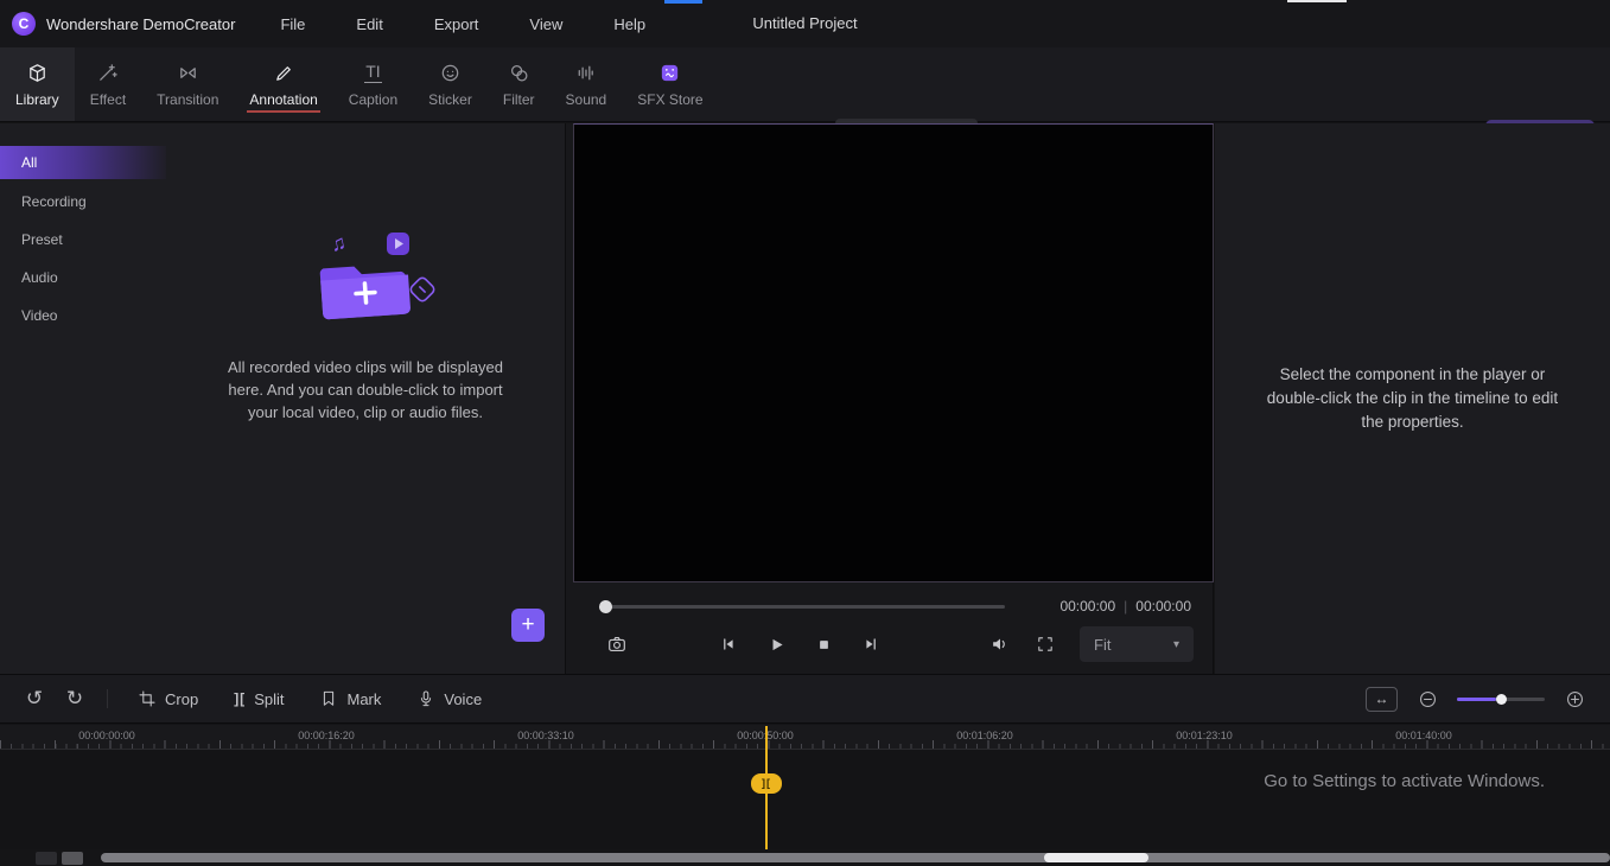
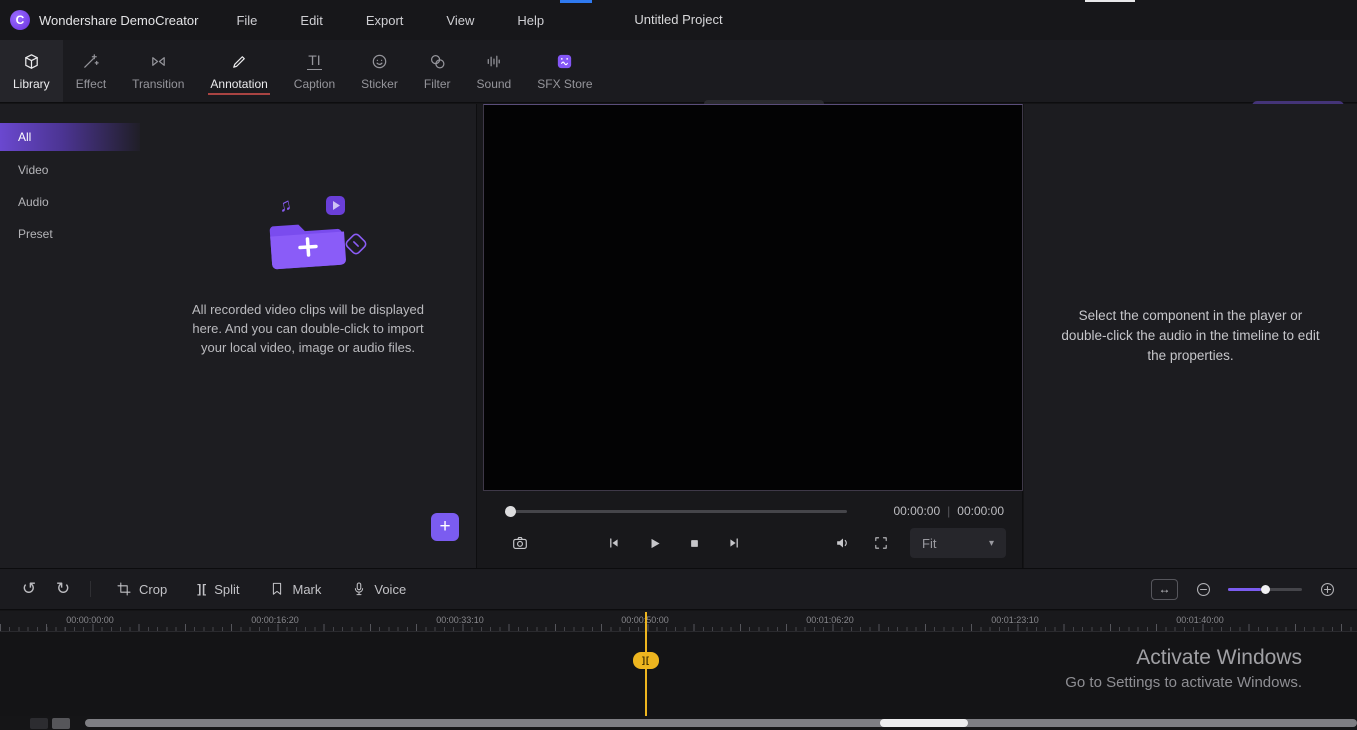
  C
  Wondershare DemoCreator
  File
  Edit
  Export
  View
  Help
  Untitled Project
  Library
  Effect
  Transition
  Annotation
  TI
  Caption
  Sticker
  Filter
  Sound
  SFX Store
  All
- Recording
- Preset
+ Video
  Audio
- Video
+ Preset
- All recorded video clips will be displayed here. And you can double-click to import your local video, clip or audio files.
+ All recorded video clips will be displayed here. And you can double-click to import your local video, image or audio files.
  +
  00:00:00
  |
  00:00:00
  Fit
  ▾
- Select the component in the player or double-click the clip in the timeline to edit the properties.
+ Select the component in the player or double-click the audio in the timeline to edit the properties.
  ↺
  ↻
  Crop
  ][
  Split
  Mark
  Voice
  ↔
  00:00:00:00
  00:00:16:20
  00:00:33:10
  00:0050:00
  00:01:06:20
  00:01:23:10
  00:01:40:00
+ Activate Windows
  Go to Settings to activate Windows.
  ][
